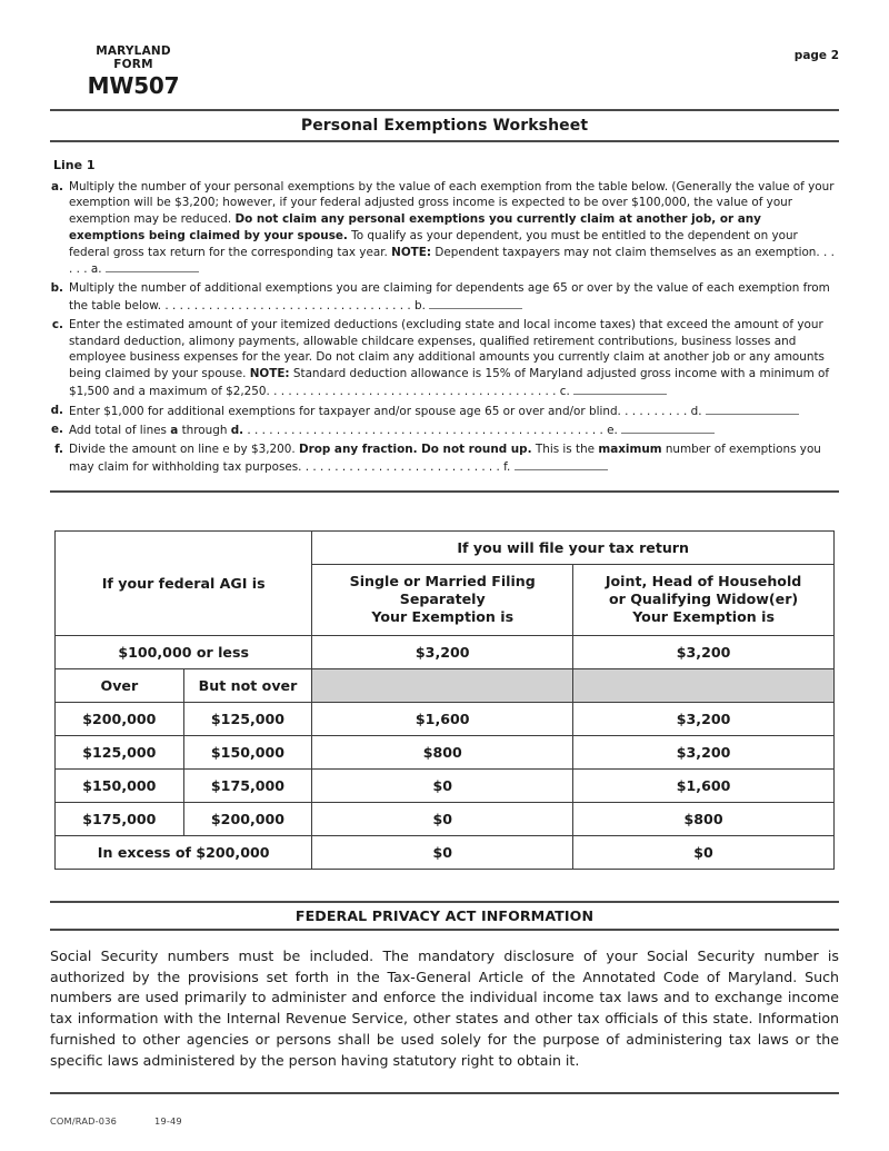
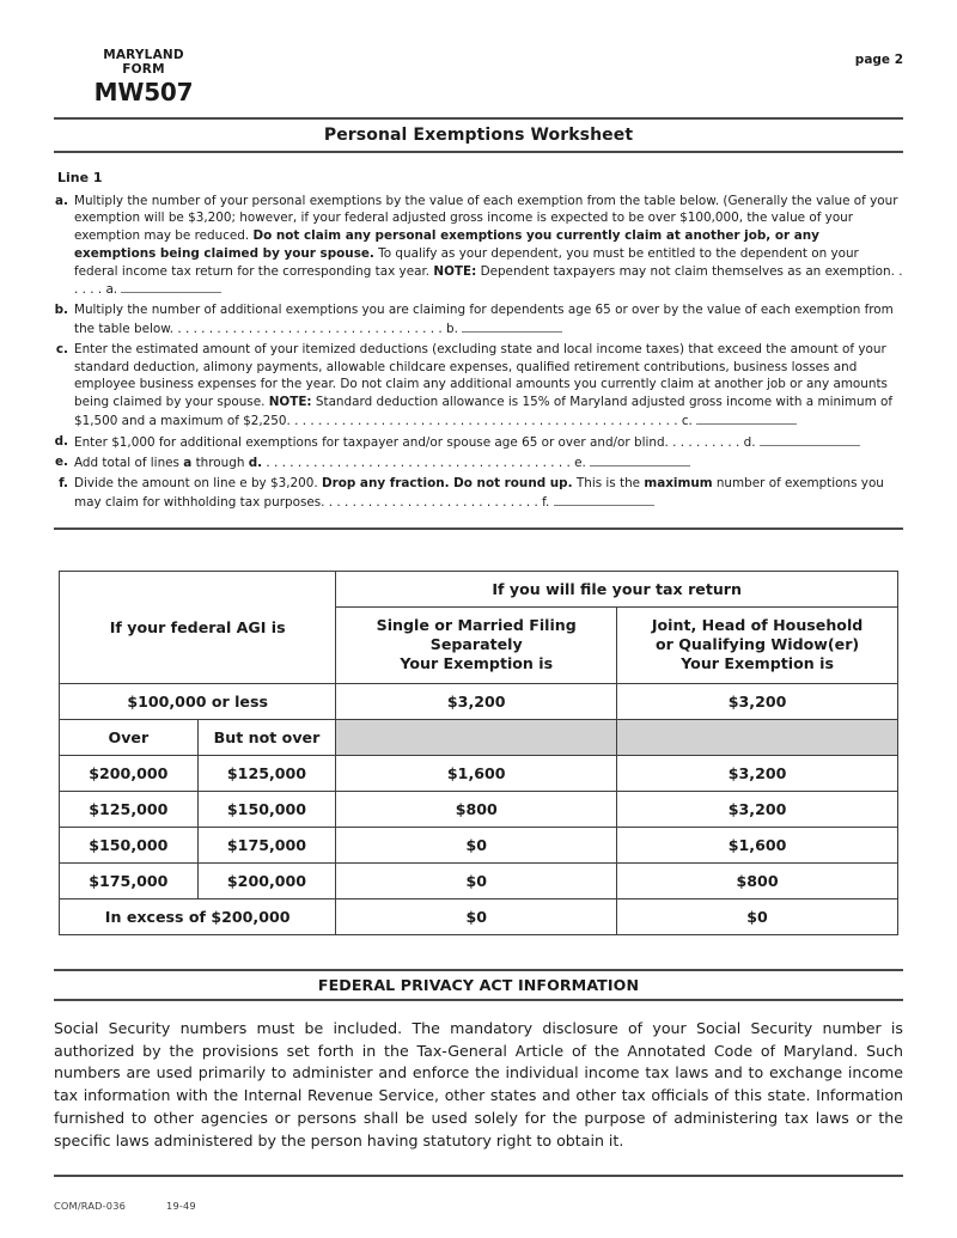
  MARYLAND
  FORM
  MW507
  page 2
  Personal Exemptions Worksheet
  Line 1
  a.
- Multiply the number of your personal exemptions by the value of each exemption from the table below. (Generally the value of your exemption will be $3,200; however, if your federal adjusted gross income is expected to be over $100,000, the value of your exemption may be reduced. Do not claim any personal exemptions you currently claim at another job, or any exemptions being claimed by your spouse. To qualify as your dependent, you must be entitled to the dependent on your federal gross tax return for the corresponding tax year. NOTE: Dependent taxpayers may not claim themselves as an exemption. . . . . . a.
+ Multiply the number of your personal exemptions by the value of each exemption from the table below. (Generally the value of your exemption will be $3,200; however, if your federal adjusted gross income is expected to be over $100,000, the value of your exemption may be reduced. Do not claim any personal exemptions you currently claim at another job, or any exemptions being claimed by your spouse. To qualify as your dependent, you must be entitled to the dependent on your federal income tax return for the corresponding tax year. NOTE: Dependent taxpayers may not claim themselves as an exemption. . . . . . a.
  b.
  Multiply the number of additional exemptions you are claiming for dependents age 65 or over by the value of each exemption from the table below. . . . . . . . . . . . . . . . . . . . . . . . . . . . . . . . . . . b.
  c.
- Enter the estimated amount of your itemized deductions (excluding state and local income taxes) that exceed the amount of your standard deduction, alimony payments, allowable childcare expenses, qualified retirement contributions, business losses and employee business expenses for the year. Do not claim any additional amounts you currently claim at another job or any amounts being claimed by your spouse. NOTE: Standard deduction allowance is 15% of Maryland adjusted gross income with a minimum of $1,500 and a maximum of $2,250. . . . . . . . . . . . . . . . . . . . . . . . . . . . . . . . . . . . . . . . c.
+ Enter the estimated amount of your itemized deductions (excluding state and local income taxes) that exceed the amount of your standard deduction, alimony payments, allowable childcare expenses, qualified retirement contributions, business losses and employee business expenses for the year. Do not claim any additional amounts you currently claim at another job or any amounts being claimed by your spouse. NOTE: Standard deduction allowance is 15% of Maryland adjusted gross income with a minimum of $1,500 and a maximum of $2,250. . . . . . . . . . . . . . . . . . . . . . . . . . . . . . . . . . . . . . . . . . . . . . . . . . c.
  d.
  Enter $1,000 for additional exemptions for taxpayer and/or spouse age 65 or over and/or blind. . . . . . . . . . d.
  e.
- Add total of lines a through d. . . . . . . . . . . . . . . . . . . . . . . . . . . . . . . . . . . . . . . . . . . . . . . . . . e.
+ Add total of lines a through d. . . . . . . . . . . . . . . . . . . . . . . . . . . . . . . . . . . . . . . . e.
  f.
  Divide the amount on line e by $3,200. Drop any fraction. Do not round up. This is the maximum number of exemptions you may claim for withholding tax purposes. . . . . . . . . . . . . . . . . . . . . . . . . . . . f.
  If your federal AGI is	If you will file your tax return
  Single or Married Filing Separately Your Exemption is	Joint, Head of Household or Qualifying Widow(er) Your Exemption is
  $100,000 or less	$3,200	$3,200
  Over	But not over
  $200,000	$125,000	$1,600	$3,200
  $125,000	$150,000	$800	$3,200
  $150,000	$175,000	$0	$1,600
  $175,000	$200,000	$0	$800
  In excess of $200,000	$0	$0
  FEDERAL PRIVACY ACT INFORMATION
  Social Security numbers must be included. The mandatory disclosure of your Social Security number is authorized by the provisions set forth in the Tax-General Article of the Annotated Code of Maryland. Such numbers are used primarily to administer and enforce the individual income tax laws and to exchange income tax information with the Internal Revenue Service, other states and other tax officials of this state. Information furnished to other agencies or persons shall be used solely for the purpose of administering tax laws or the specific laws administered by the person having statutory right to obtain it.
  COM/RAD-036 19-49
